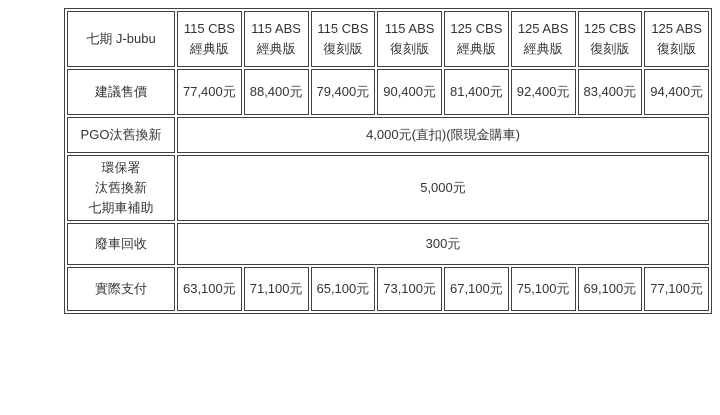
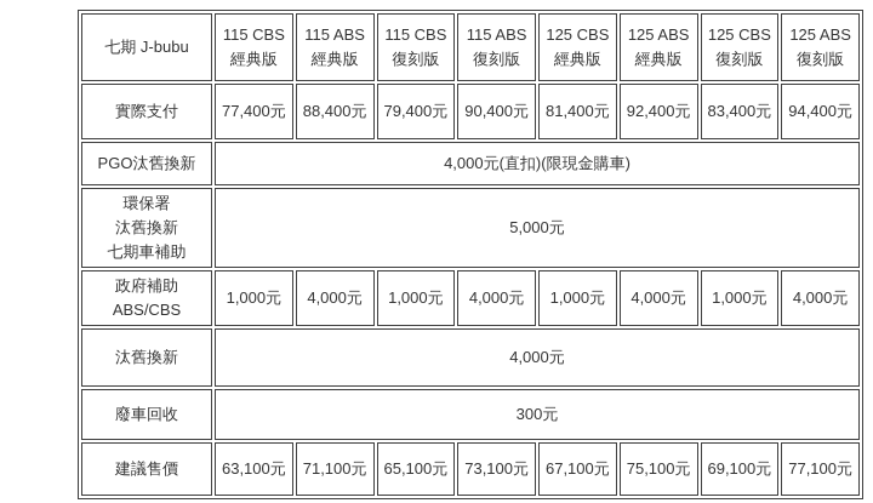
  七期 J-bubu	115 CBS 經典版	115 ABS 經典版	115 CBS 復刻版	115 ABS 復刻版	125 CBS 經典版	125 ABS 經典版	125 CBS 復刻版	125 ABS 復刻版
- 建議售價	77,400元	88,400元	79,400元	90,400元	81,400元	92,400元	83,400元	94,400元
+ 實際支付	77,400元	88,400元	79,400元	90,400元	81,400元	92,400元	83,400元	94,400元
  PGO汰舊換新	4,000元(直扣)(限現金購車)
  環保署 汰舊換新 七期車補助	5,000元
+ 政府補助 ABS/CBS	1,000元	4,000元	1,000元	4,000元	1,000元	4,000元	1,000元	4,000元
+ 汰舊換新	4,000元
  廢車回收	300元
- 實際支付	63,100元	71,100元	65,100元	73,100元	67,100元	75,100元	69,100元	77,100元
+ 建議售價	63,100元	71,100元	65,100元	73,100元	67,100元	75,100元	69,100元	77,100元
